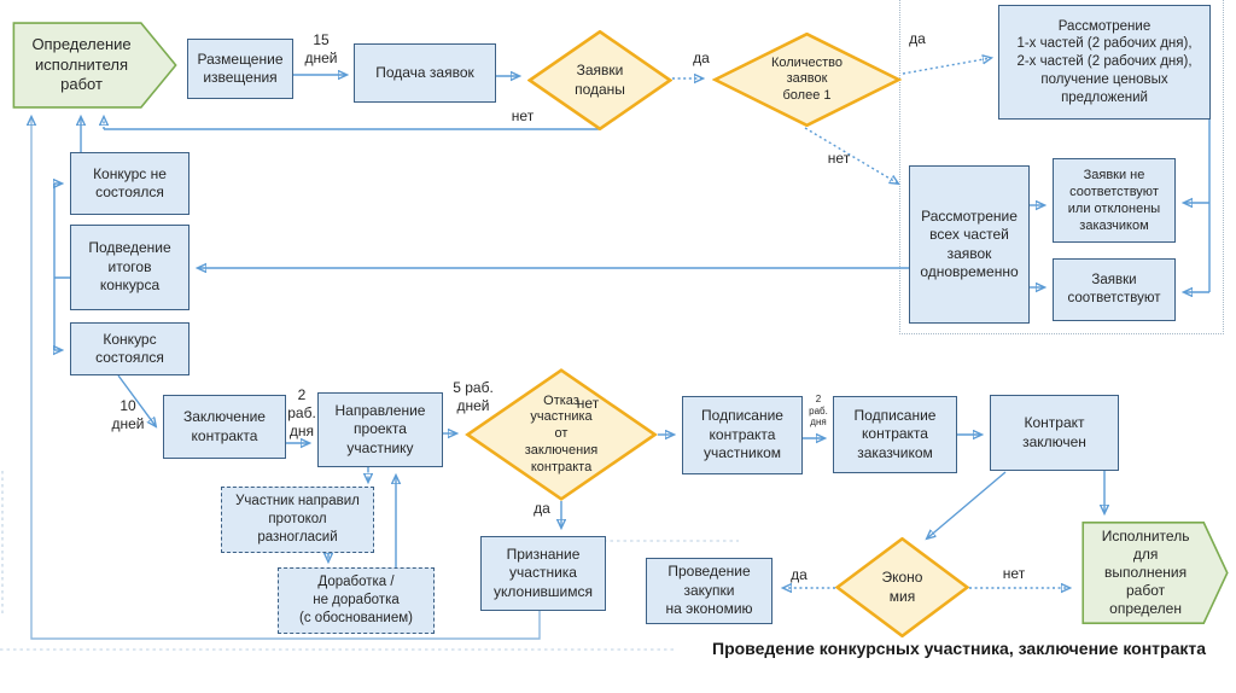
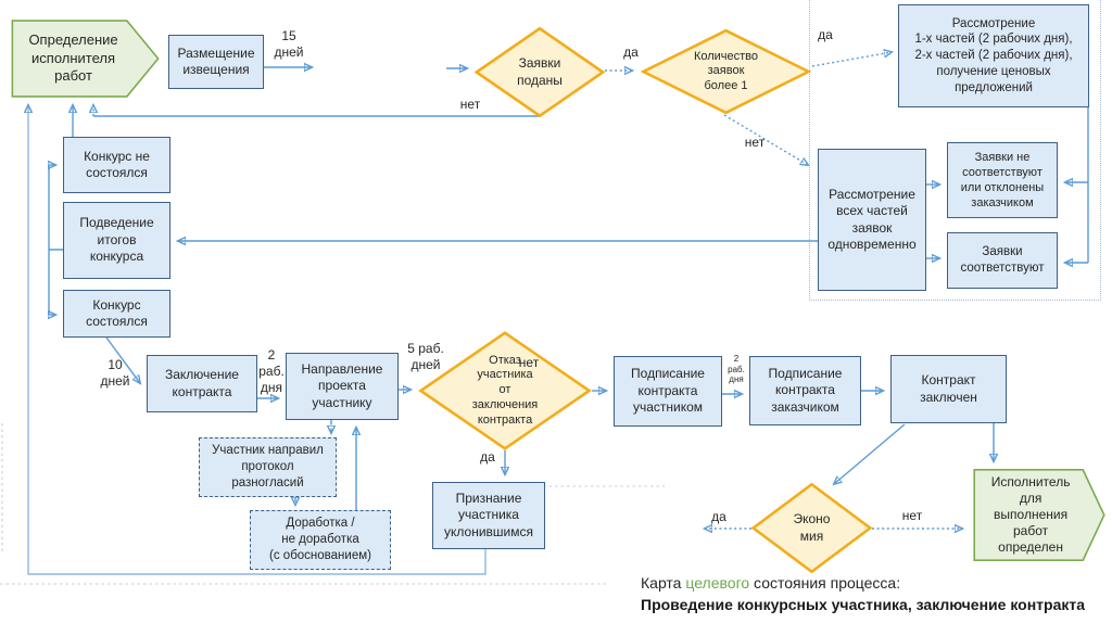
  Определение
  исполнителя работ
  Исполнитель
  для
  выполнения
  работ
  определен
  Размещение
  извещения
- Подача заявок
  Рассмотрение
  1-х частей (2 рабочих дня),
  2-х частей (2 рабочих дня),
  получение ценовых
  предложений
  Рассмотрение
  всех частей
  заявок
  одновременно
  Заявки не
  соответствуют
  или отклонены
  заказчиком
  Заявки
  соответствуют
  Конкурс не
  состоялся
  Подведение
  итогов
  конкурса
  Конкурс
  состоялся
  Заключение
  контракта
  Направление
  проекта
  участнику
  Подписание
  контракта
  участником
  Подписание
  контракта
  заказчиком
  Контракт
  заключен
  Участник направил
  протокол
  разногласий
  Доработка /
  не доработка
  (с обоснованием)
  Признание
  участника
  уклонившимся
- Проведение
- закупки
- на экономию
  Заявки
  поданы
  Количество
  заявок
  более 1
  Отказ
  участника
  от
  заключения
  контракта
  Эконо
  мия
  15
  дней
  нет
  да
  да
  нет
  10
  дней
  2
  раб.
  дня
  5 раб.
  дней
  нет
  2
  раб.
  дня
  да
  да
  нет
+ Карта целевого состояния процесса:
  Проведение конкурсных участника, заключение контракта
